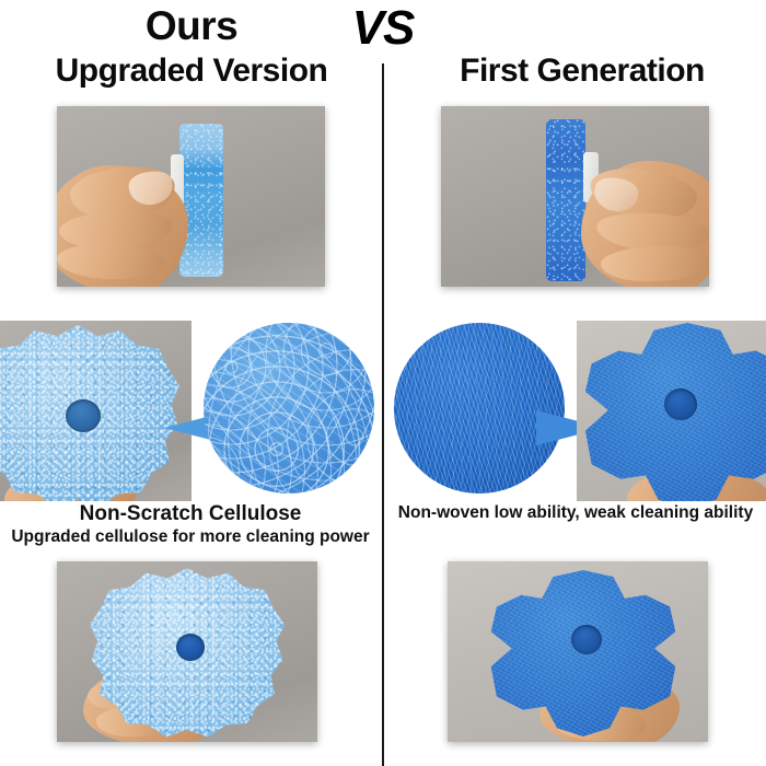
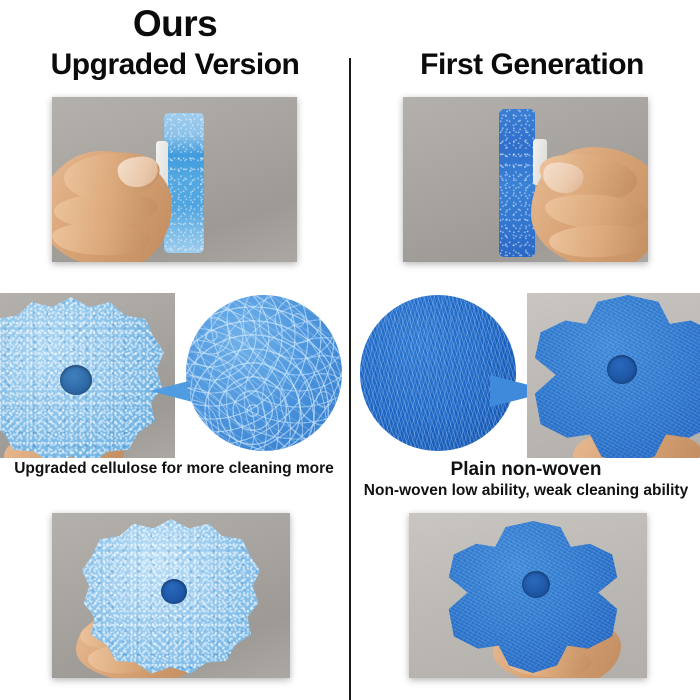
  Ours
  Upgraded Version
- VS
  First Generation
- Non-Scratch Cellulose
- Upgraded cellulose for more cleaning power
+ Upgraded cellulose for more cleaning more
+ Plain non-woven
  Non-woven low ability, weak cleaning ability
